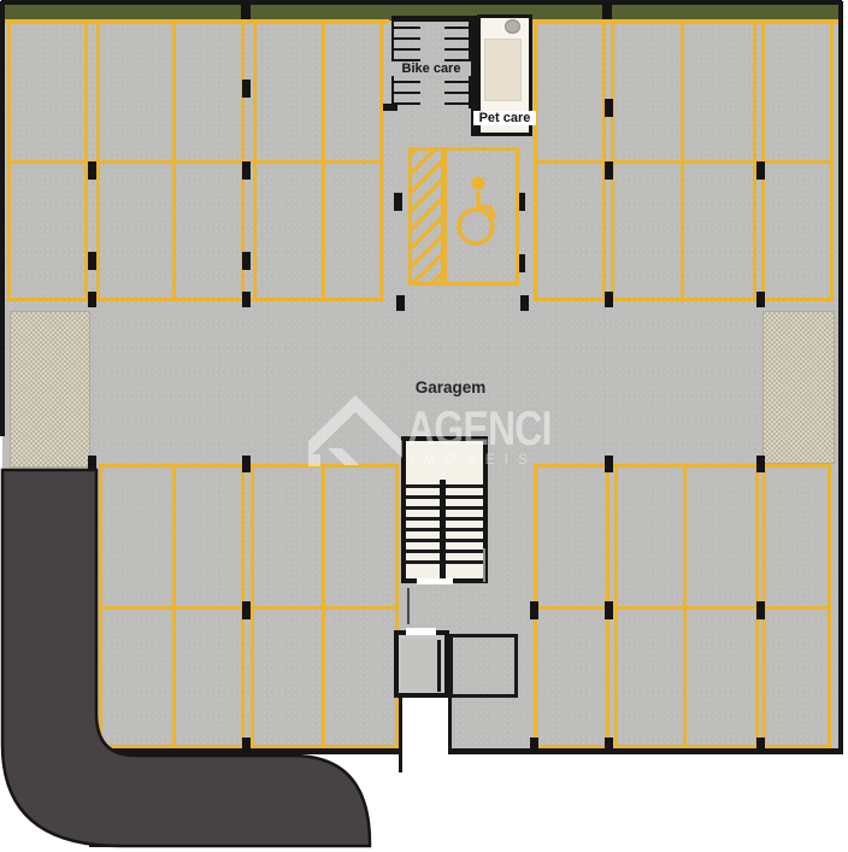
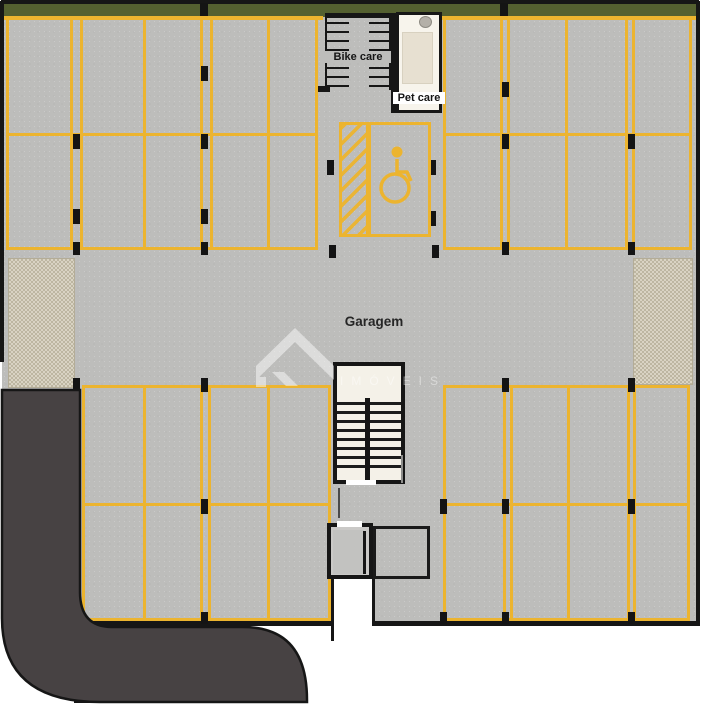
  Bike care
  Pet care
  Garagem
- AGENCI
  IMÓVEIS
